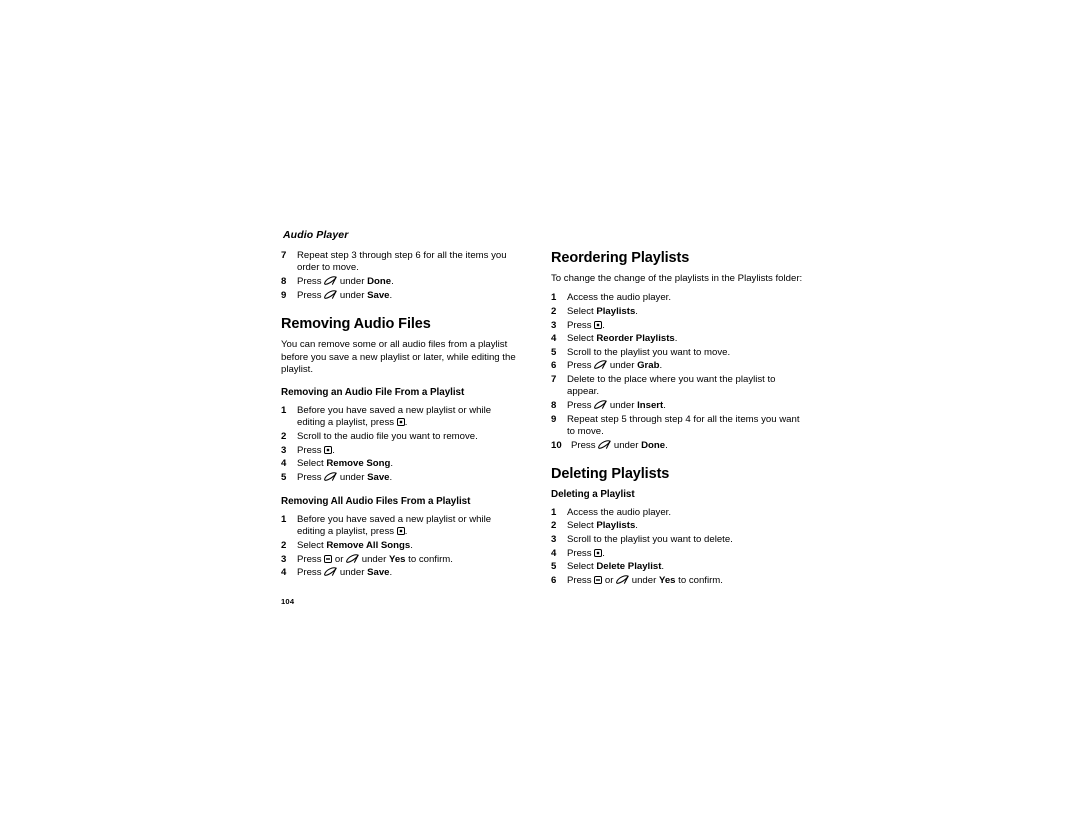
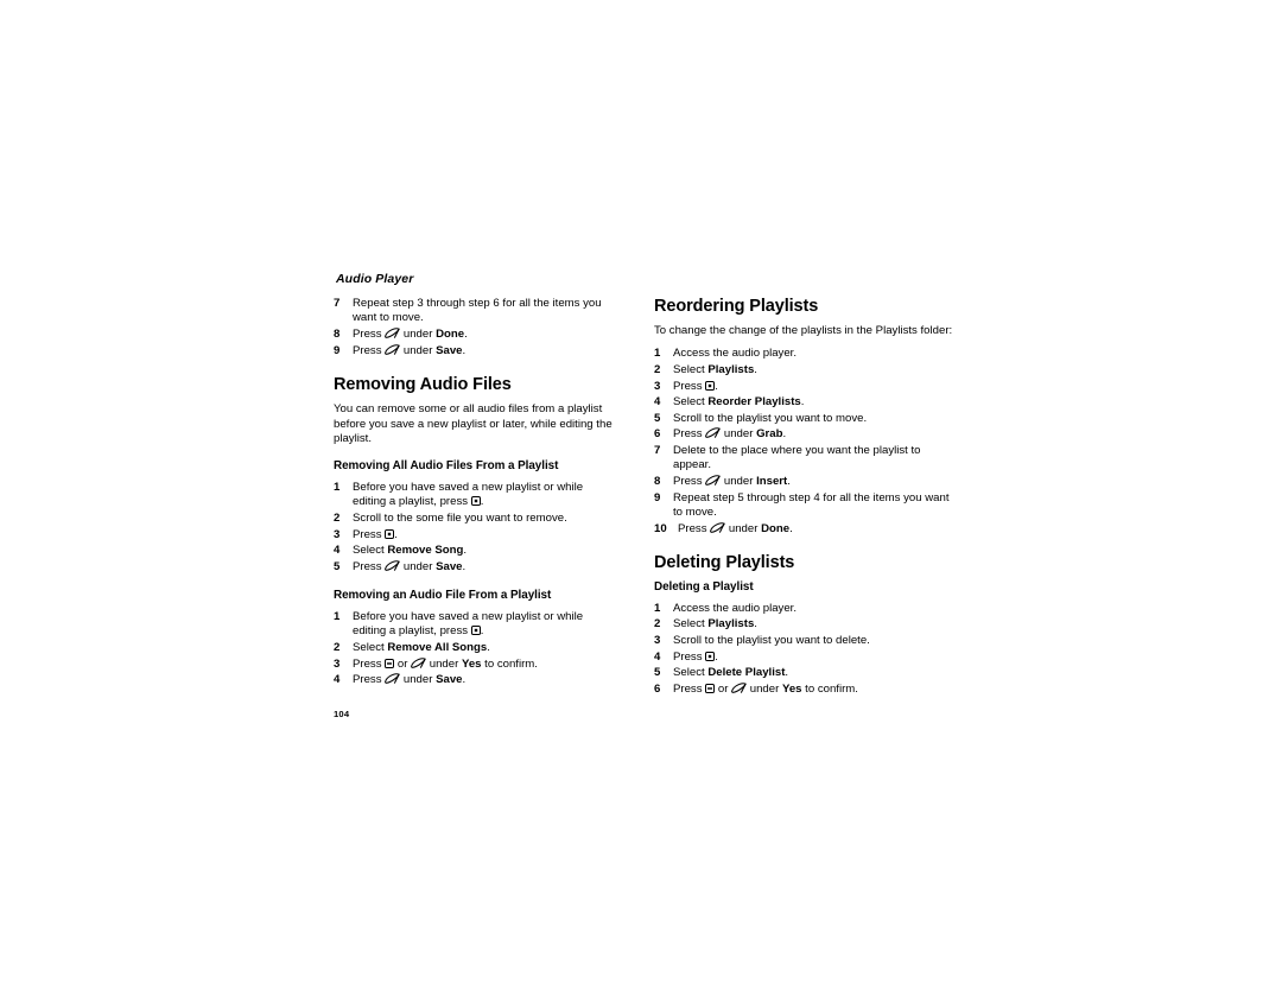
  Audio Player
  7
- Repeat step 3 through step 6 for all the items you order to move.
+ Repeat step 3 through step 6 for all the items you want to move.
  8
  Press under Done.
  9
  Press under Save.
  Removing Audio Files
  You can remove some or all audio files from a playlist before you save a new playlist or later, while editing the playlist.
- Removing an Audio File From a Playlist
+ Removing All Audio Files From a Playlist
  1
  Before you have saved a new playlist or while editing a playlist, press .
  2
- Scroll to the audio file you want to remove.
+ Scroll to the some file you want to remove.
  3
  Press .
  4
  Select Remove Song.
  5
  Press under Save.
- Removing All Audio Files From a Playlist
+ Removing an Audio File From a Playlist
  1
  Before you have saved a new playlist or while editing a playlist, press .
  2
  Select Remove All Songs.
  3
  Press or under Yes to confirm.
  4
  Press under Save.
  Reordering Playlists
  To change the change of the playlists in the Playlists folder:
  1
  Access the audio player.
  2
  Select Playlists.
  3
  Press .
  4
  Select Reorder Playlists.
  5
  Scroll to the playlist you want to move.
  6
  Press under Grab.
  7
  Delete to the place where you want the playlist to appear.
  8
  Press under Insert.
  9
  Repeat step 5 through step 4 for all the items you want to move.
  10
  Press under Done.
  Deleting Playlists
  Deleting a Playlist
  1
  Access the audio player.
  2
  Select Playlists.
  3
  Scroll to the playlist you want to delete.
  4
  Press .
  5
  Select Delete Playlist.
  6
  Press or under Yes to confirm.
  104
